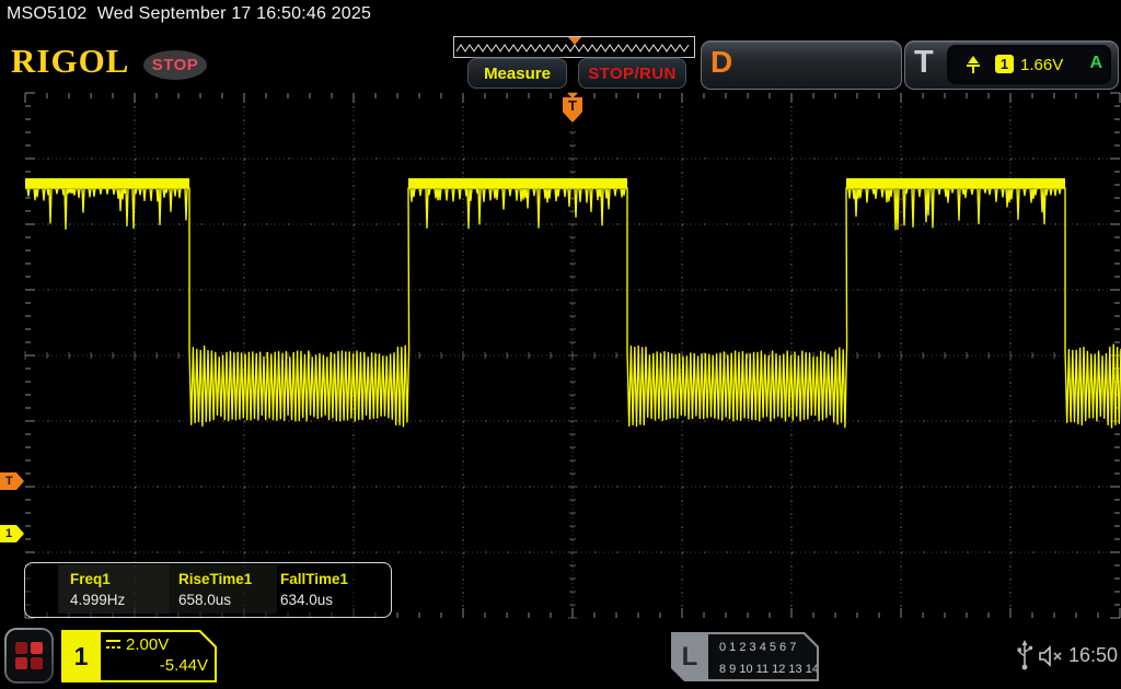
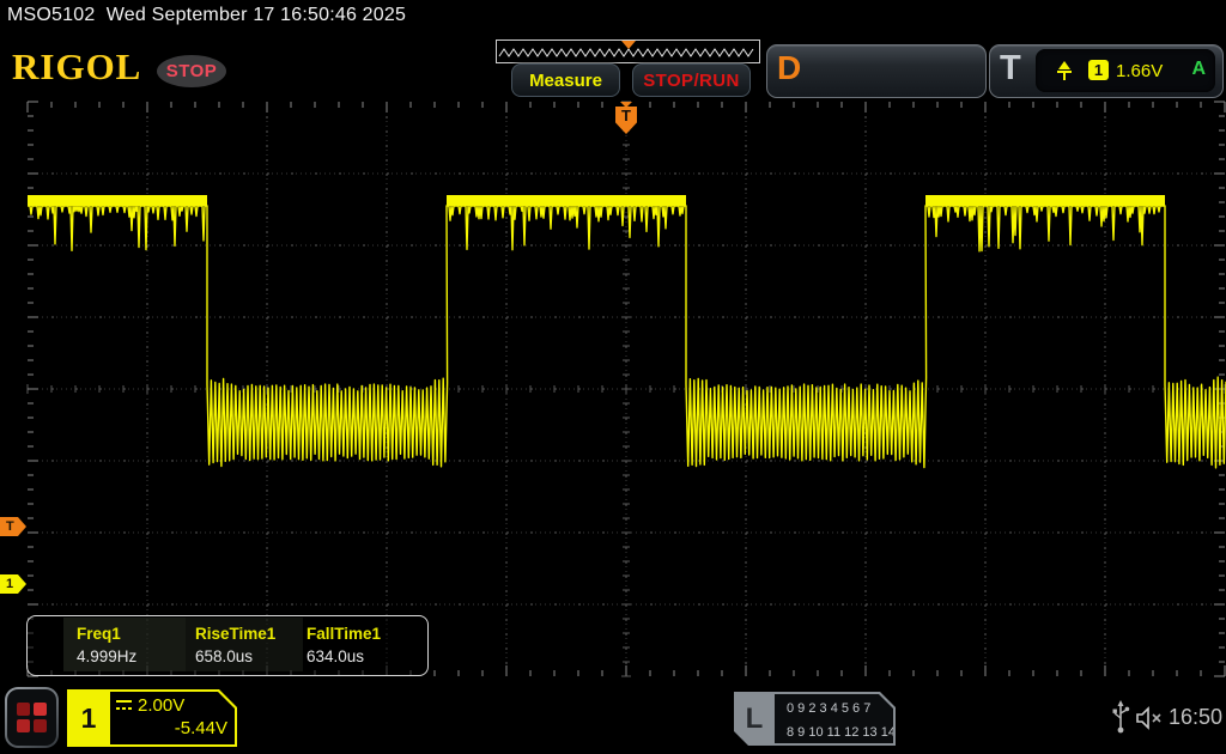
  MSO5102 Wed September 17 16:50:46 2025
  RIGOL
  STOP
  Measure
  STOP/RUN
  D
  T
  1
  1.66V
  A
  T
  T
  1
  Freq1
  RiseTime1
  FallTime1
  4.999Hz
  658.0us
  634.0us
  1
  2.00V
  -5.44V
- 0 1 2 3 4 5 6 7
+ 0 9 2 3 4 5 6 7
  8 9 10 11 12 13 14
  L
  16:50
